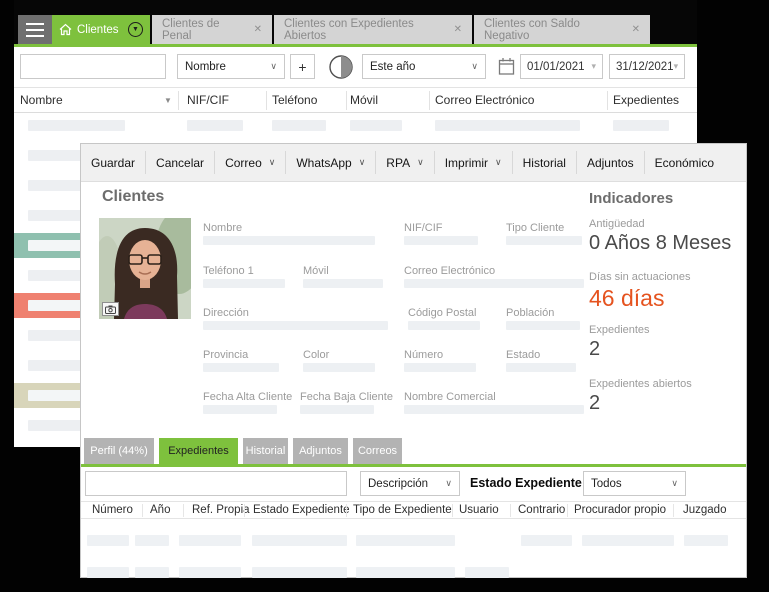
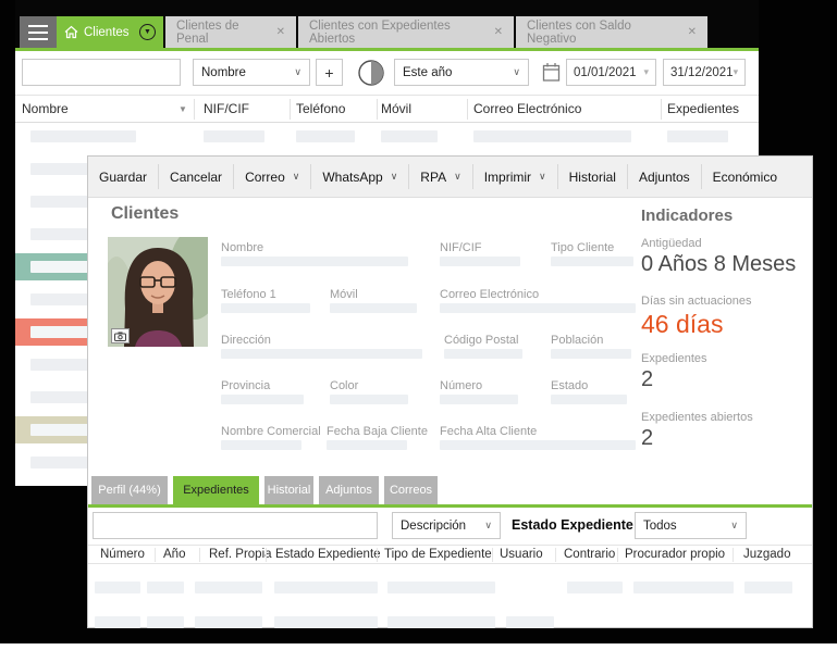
  Clientes
  Clientes de Penal
  ✕
  Clientes con Expedientes Abiertos
  ✕
  Clientes con Saldo Negativo
  ✕
  Nombre
  ∨
  +
  Este año
  ∨
  01/01/2021
  ▾
  31/12/2021
  ▾
  Nombre
  ▼
  NIF/CIF
  Teléfono
  Móvil
  Correo Electrónico
  Expedientes
  Guardar
  Cancelar
  Correo
  ∨
  WhatsApp
  ∨
  RPA
  ∨
  Imprimir
  ∨
  Historial
  Adjuntos
  Económico
  Clientes
  Nombre
  NIF/CIF
  Tipo Cliente
  Teléfono 1
  Móvil
  Correo Electrónico
  Dirección
  Código Postal
  Población
  Provincia
  Color
  Número
  Estado
- Fecha Alta Cliente
+ Nombre Comercial
  Fecha Baja Cliente
- Nombre Comercial
+ Fecha Alta Cliente
  Indicadores
  Antigüedad
  0 Años 8 Meses
  Días sin actuaciones
  46 días
  Expedientes
  2
  Expedientes abiertos
  2
  Perfil (44%)
  Expedientes
  Historial
  Adjuntos
  Correos
  Descripción
  ∨
  Estado Expediente
  Todos
  ∨
  Número
  Año
  Ref. Propia
  Estado Expedient
  Tipo de Expediente
  Usuario
  Contrario
  Procurador propio
  Juzgado
